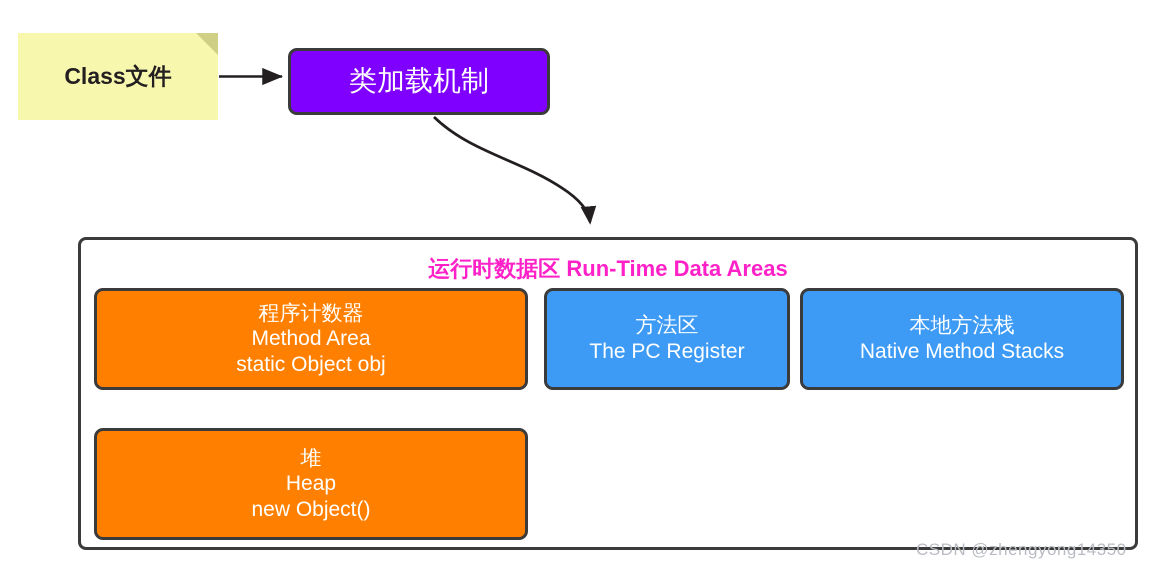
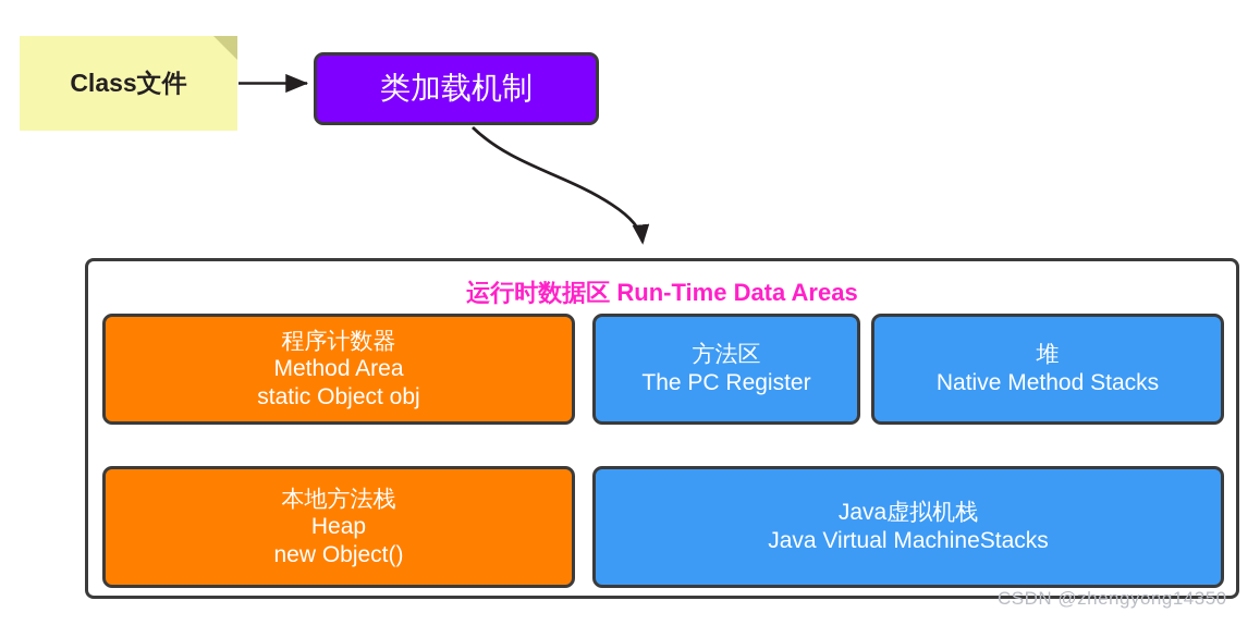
  Class文件
  类加载机制
  运行时数据区 Run-Time Data Areas
  程序计数器
  Method Area
  static Object obj
  方法区
  The PC Register
- 本地方法栈
+ 堆
  Native Method Stacks
- 堆
+ 本地方法栈
  Heap
  new Object()
+ Java虚拟机栈
+ Java Virtual MachineStacks
  CSDN @zhengyong14350
